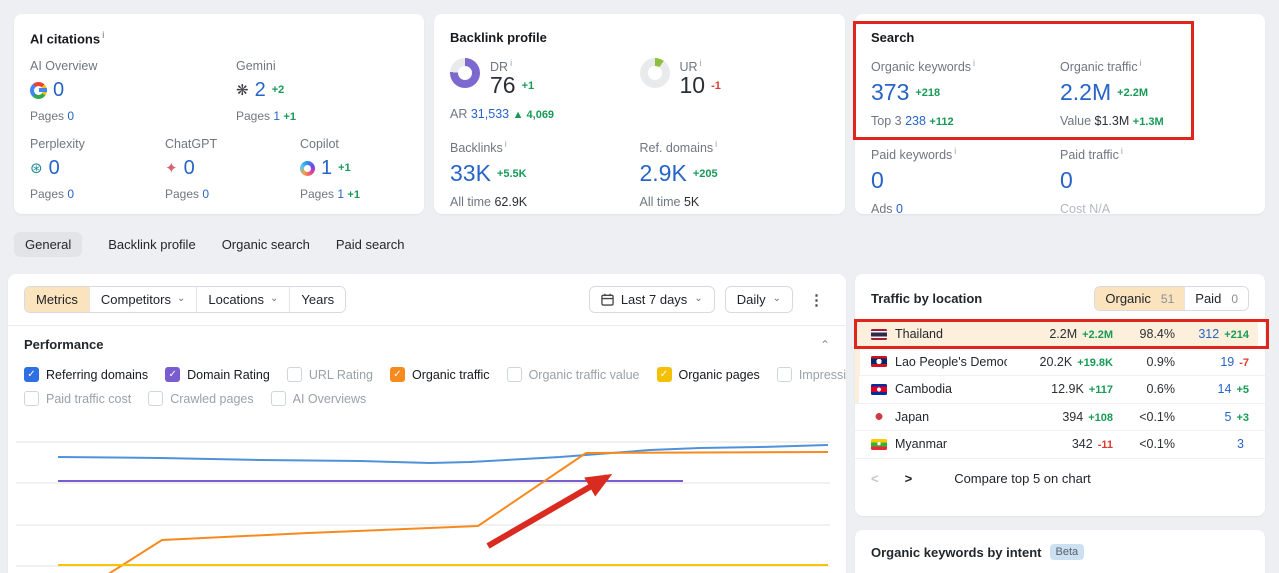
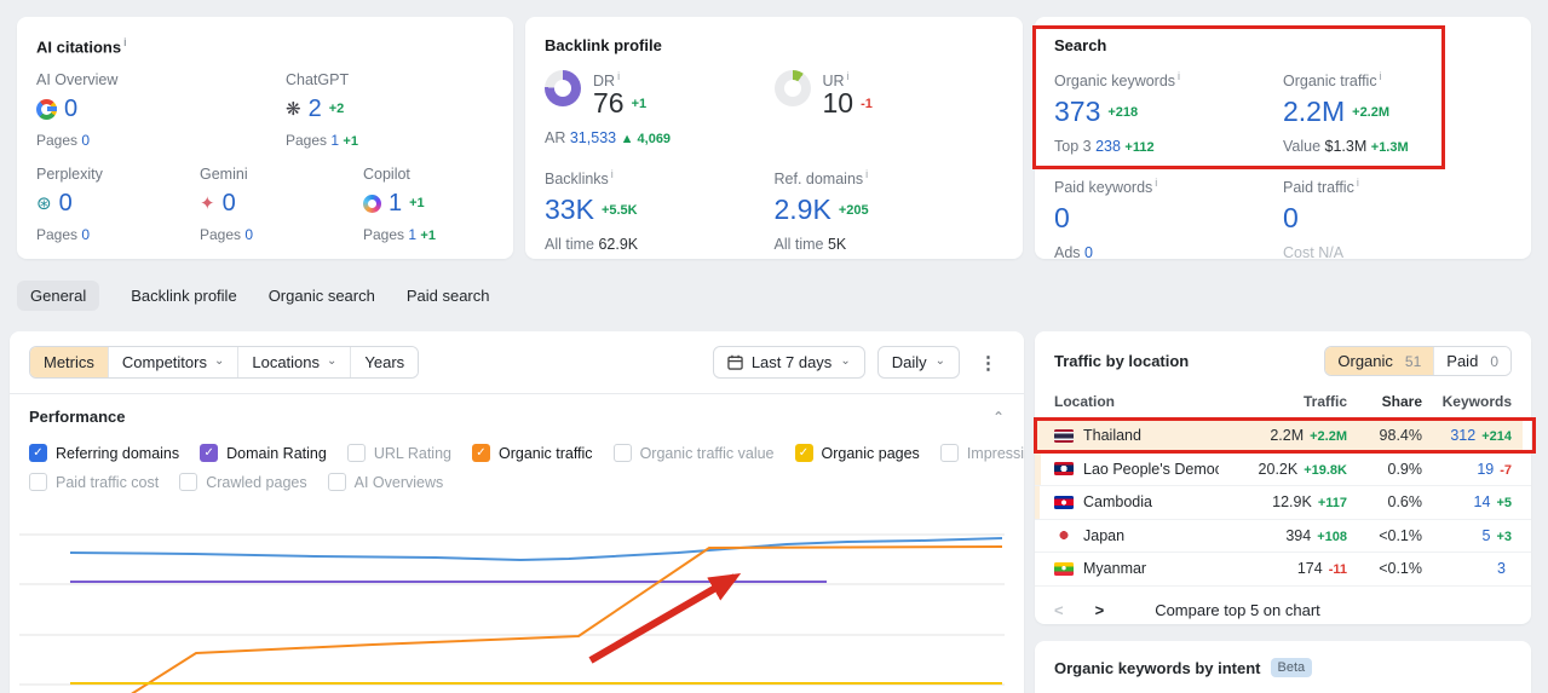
  AI citations i
  AI Overview
  0
  Pages 0
- Gemini
+ ChatGPT
  ❋
  2
  +2
  Pages 1 +1
  Perplexity
  ⊛
  0
  Pages 0
- ChatGPT
+ Gemini
  ✦
  0
  Pages 0
  Copilot
  1
  +1
  Pages 1 +1
  Backlink profile
  DR i
  76
  +1
  AR 31,533 ▲ 4,069
  UR i
  10
  -1
  Backlinks i
  33K
  +5.5K
  All time 62.9K
  Ref. domains i
  2.9K
  +205
  All time 5K
  Search
  Organic keywords i
  373
  +218
  Top 3 238 +112
  Organic traffic i
  2.2M
  +2.2M
  Value $1.3M +1.3M
  Paid keywords i
  0
  Ads 0
  Paid traffic i
  0
  Cost N/A
  General
  Backlink profile
  Organic search
  Paid search
  Metrics
  Competitors
  ⌄
  Locations
  ⌄
  Years
  Last 7 days
  ⌄
  Daily
  ⌄
  ⋮
  Performance
  ⌃
  ✓
  Referring domains
  ✓
  Domain Rating
  URL Rating
  ✓
  Organic traffic
  Organic traffic value
  ✓
  Organic pages
  Impressi
  Paid traffic cost
  Crawled pages
  AI Overviews
  Traffic by location
  Organic
  51
  Paid
  0
+ Location
+ Traffic
+ Share
+ Keywords
  Thailand
  2.2M
  +2.2M
  98.4%
  312
  +214
  20.2K
  +19.8K
  0.9%
  19
  -7
  Cambodia
  12.9K
  +117
  0.6%
  14
  +5
  Japan
  394
  +108
  <0.1%
  5
  +3
  Myanmar
- 342
+ 174
  -11
  <0.1%
  3
  <
  >
  Compare top 5 on chart
  Organic keywords by intent
  Beta
